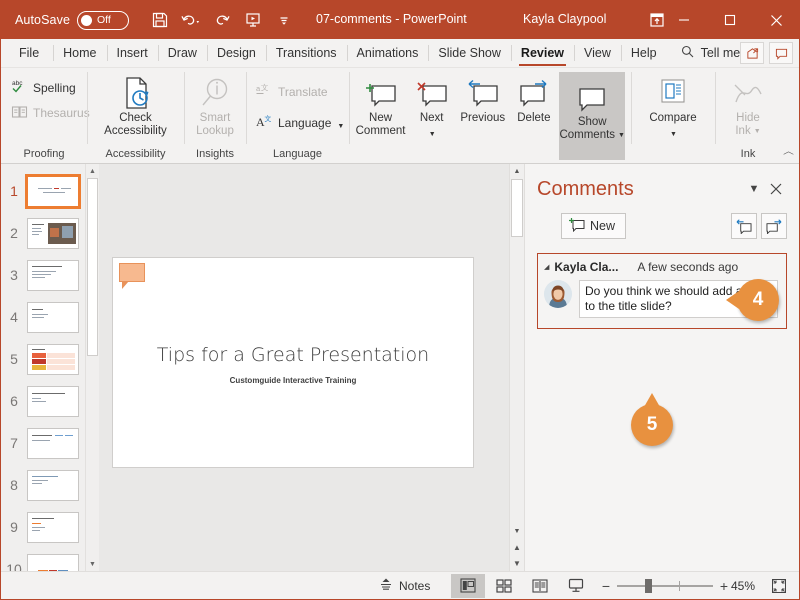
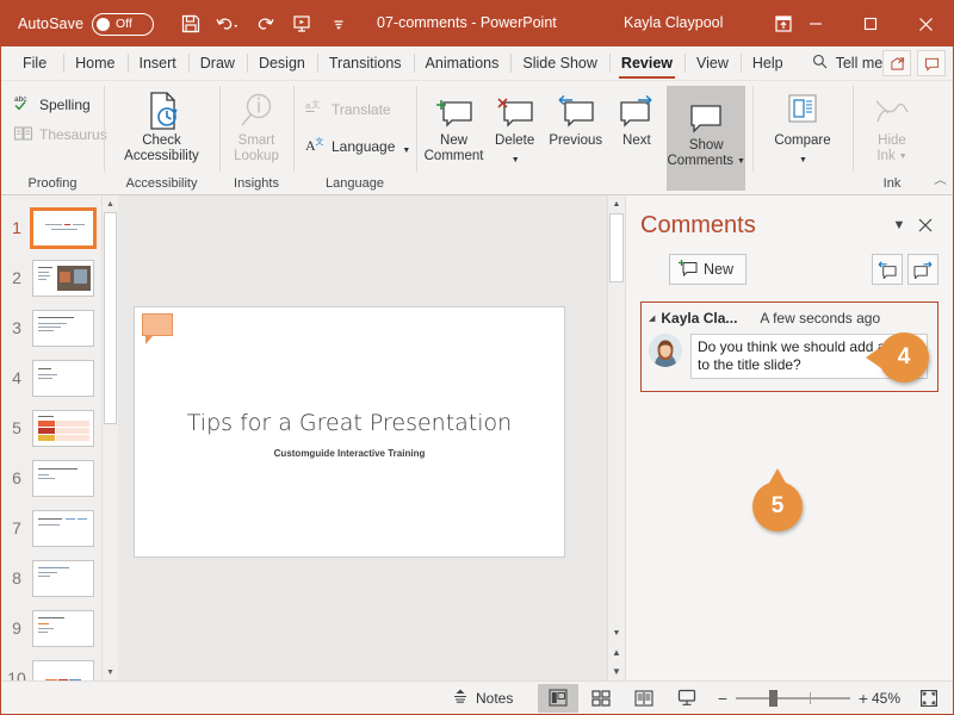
  AutoSave
  Off
  07-comments - PowerPoint
  Kayla Claypool
  File
  Home
  Insert
  Draw
  Design
  Transitions
  Animations
  Slide Show
  Review
  View
  Help
  Tell me
  Spelling
  Thesauru
  Proofing
  Check
  Accessibility
  Accessibility
  Smart
  Lookup
  Insights
  a
  文
  Translate
  A
  Language
  Language
  New
  Comment
- Next
+ Delete
  Previous
- Delete
+ Next
  Show
  Comments
  Compare
  Hide
  Ink
  Ink
  ︿
  1
  2
  3
  4
  5
  6
  7
  8
  9
  10
  Tips for a Great Presentation
  Customguide Interactive Training
  ▲
  ▼
  Comments
  ▼
  New
  Kayla Cla...
  A few seconds ago
  Do you think we should ad to the title slide?
  Notes
  −
  +
  45%
  4
  5
